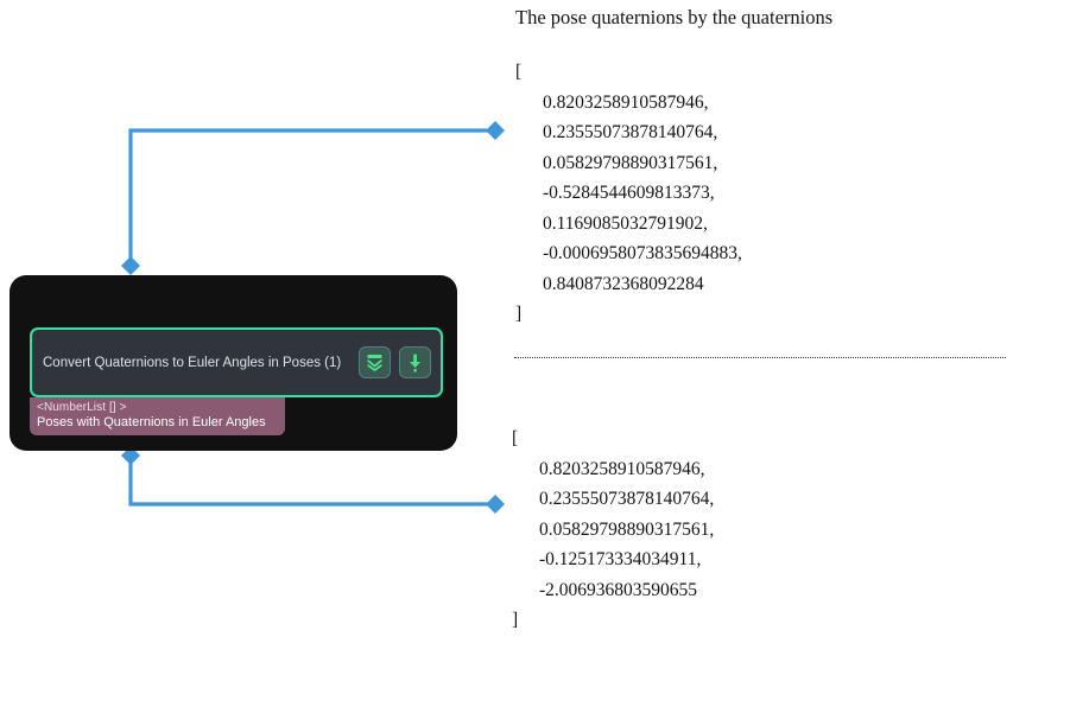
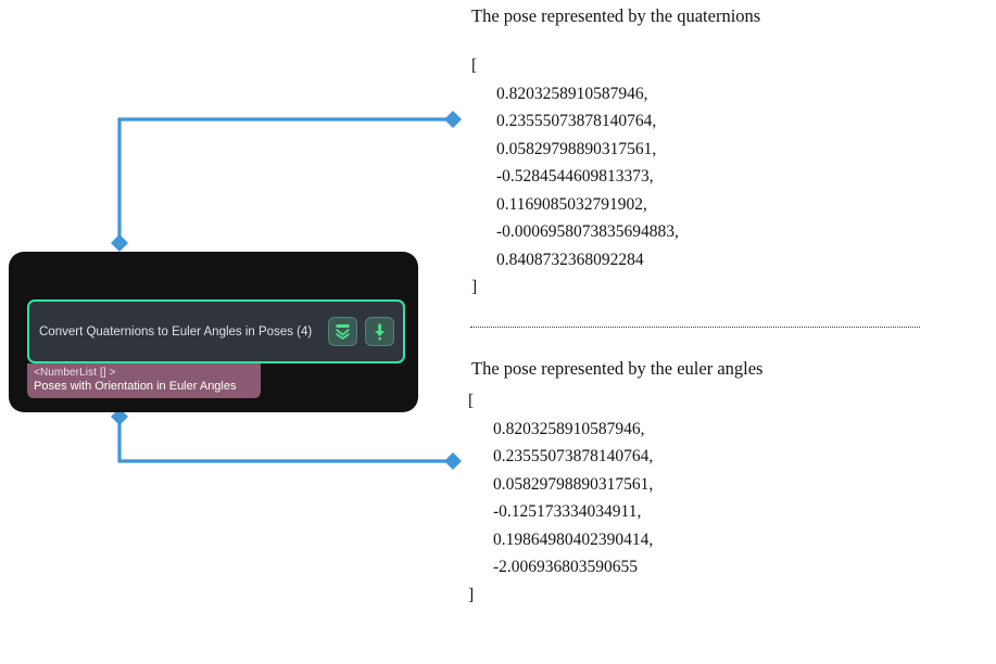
- Convert Quaternions to Euler Angles in Poses (1)
+ Convert Quaternions to Euler Angles in Poses (4)
  <NumberList [] >
- Poses with Quaternions in Euler Angles
+ Poses with Orientation in Euler Angles
- The pose quaternions by the quaternions
+ The pose represented by the quaternions
  [
  0.8203258910587946,
  0.23555073878140764,
  0.05829798890317561,
  -0.5284544609813373,
  0.1169085032791902,
  -0.0006958073835694883,
  0.8408732368092284
  ]
+ The pose represented by the euler angles
  [
  0.8203258910587946,
  0.23555073878140764,
  0.05829798890317561,
  -0.125173334034911,
+ 0.19864980402390414,
  -2.006936803590655
  ]
